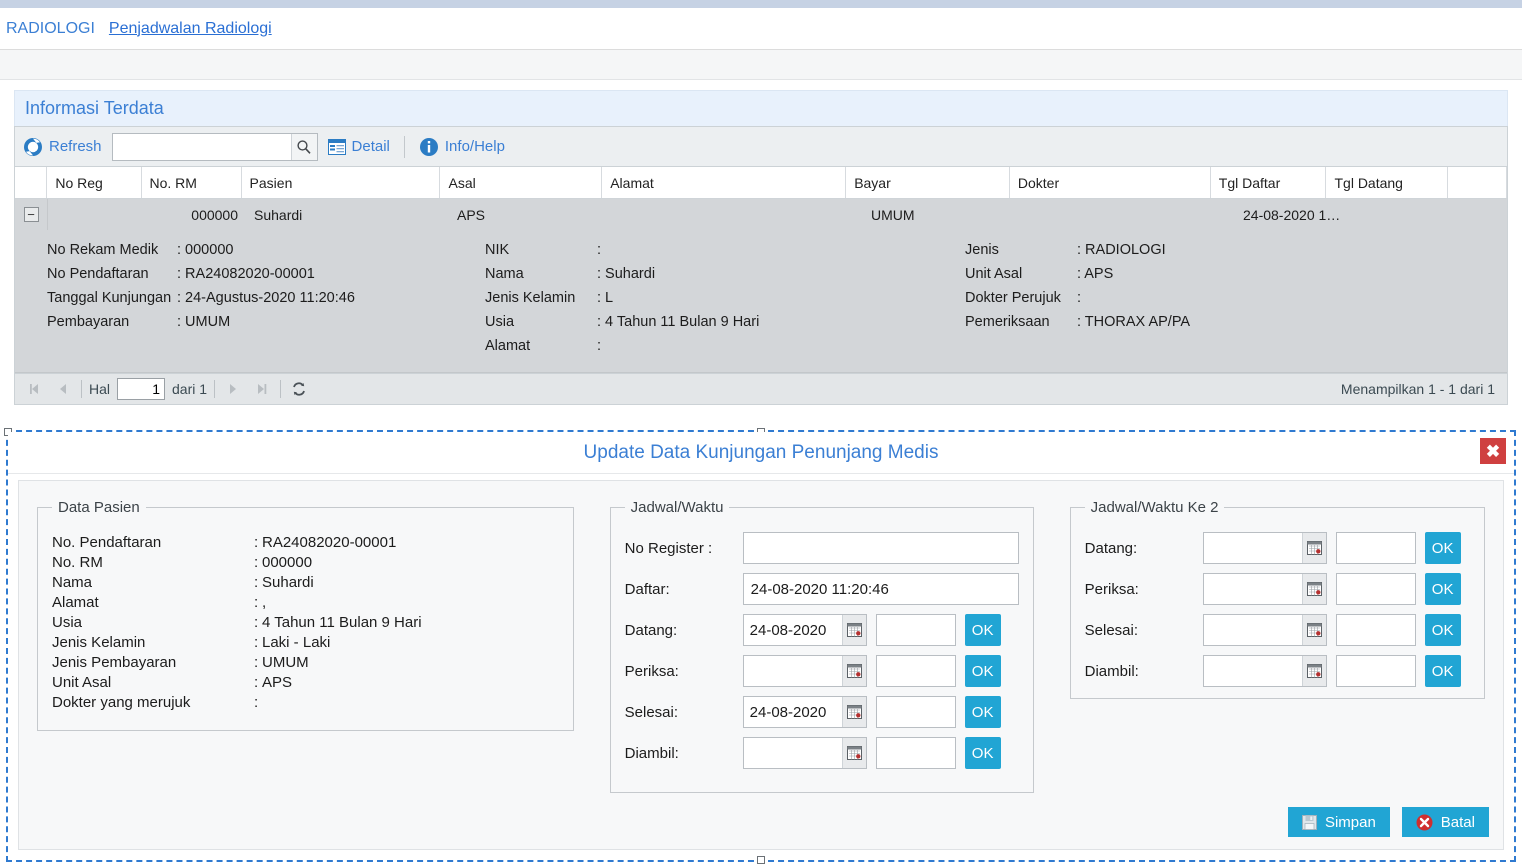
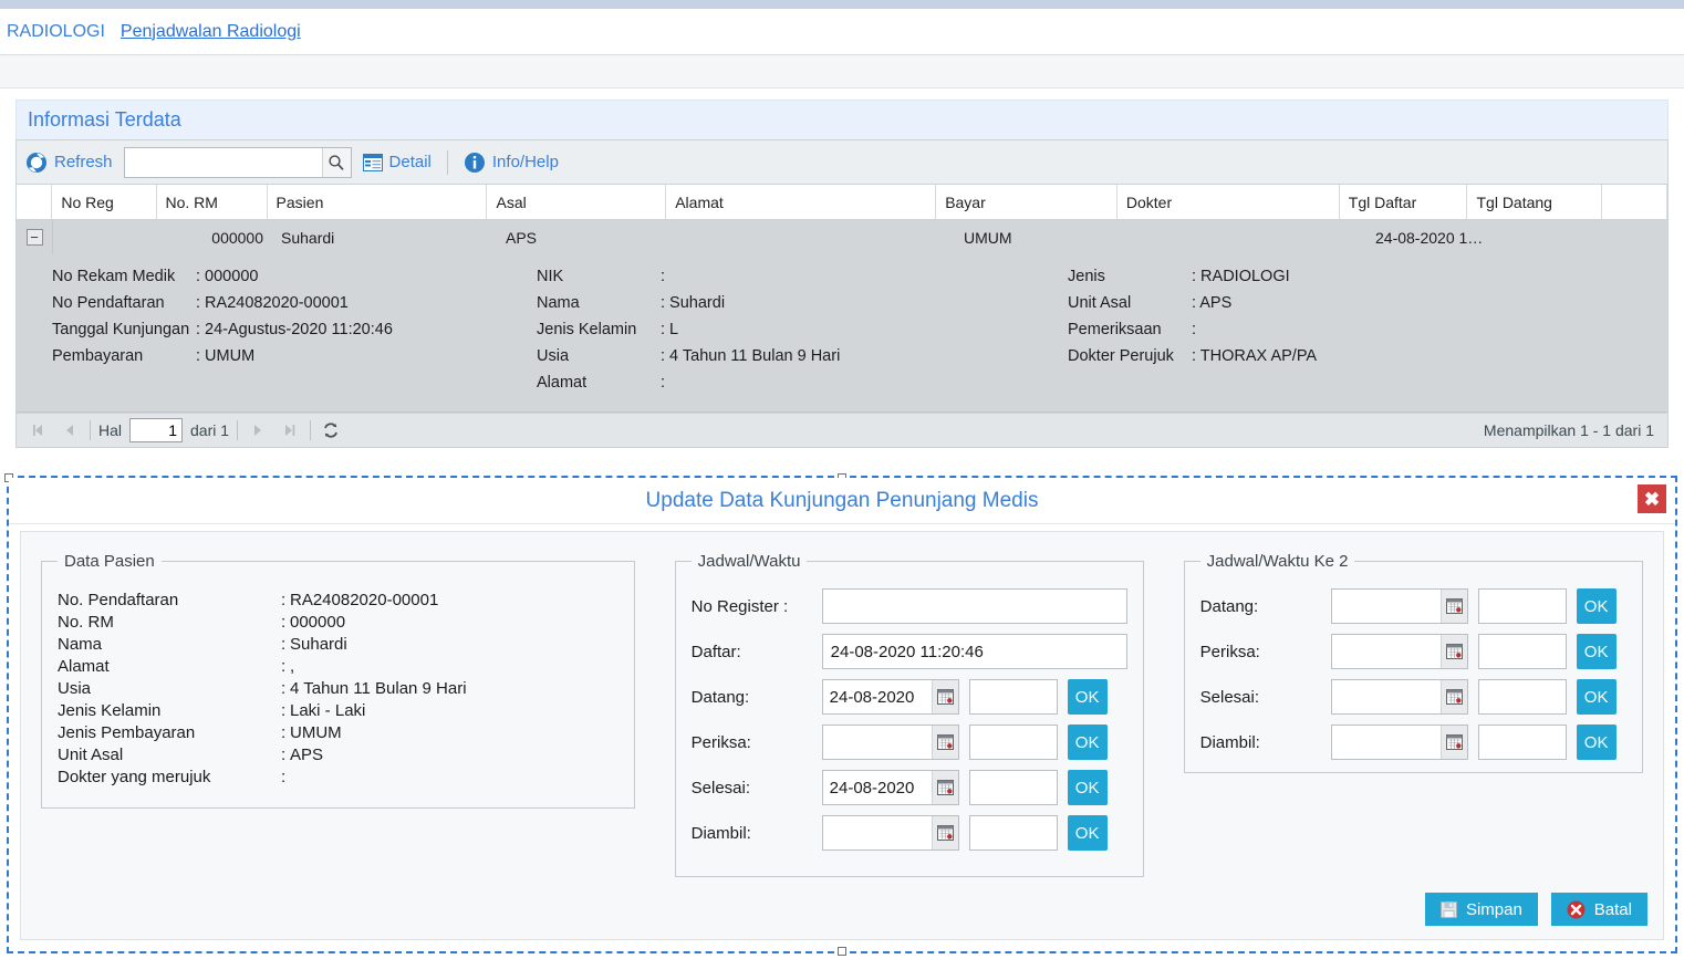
  RADIOLOGI
  Penjadwalan Radiologi
  Informasi Terdata
  Refresh
  Detail
  Info/Help
  No Reg
  No. RM
  Pasien
  Asal
  Alamat
  Bayar
  Dokter
  Tgl Daftar
  Tgl Datang
  −
  000000
  Suhardi
  APS
  UMUM
  24-08-2020 1…
  No Rekam Medik
  : 000000
  No Pendaftaran
  : RA24082020-00001
  Tanggal Kunjungan
  : 24-Agustus-2020 11:20:46
  Pembayaran
  : UMUM
  NIK
  :
  Nama
  : Suhardi
  Jenis Kelamin
  : L
  Usia
  : 4 Tahun 11 Bulan 9 Hari
  Alamat
  :
  Jenis
  : RADIOLOGI
  Unit Asal
  : APS
- Dokter Perujuk
+ Pemeriksaan
  :
- Pemeriksaan
+ Dokter Perujuk
  : THORAX AP/PA
  Hal
  1
  dari 1
  Menampilkan 1 - 1 dari 1
  Update Data Kunjungan Penunjang Medis
  ✖
  Data Pasien
  No. Pendaftaran
  :
  RA24082020-00001
  No. RM
  :
  000000
  Nama
  :
  Suhardi
  Alamat
  :
  ,
  Usia
  :
  4 Tahun 11 Bulan 9 Hari
  Jenis Kelamin
  :
  Laki - Laki
  Jenis Pembayaran
  :
  UMUM
  Unit Asal
  :
  APS
  Dokter yang merujuk
  :
  Jadwal/Waktu
  No Register :
  Daftar:
  24-08-2020 11:20:46
  Datang:
  24-08-2020
  OK
  Periksa:
  OK
  Selesai:
  24-08-2020
  OK
  Diambil:
  OK
  Jadwal/Waktu Ke 2
  Datang:
  OK
  Periksa:
  OK
  Selesai:
  OK
  Diambil:
  OK
  Simpan
  Batal
